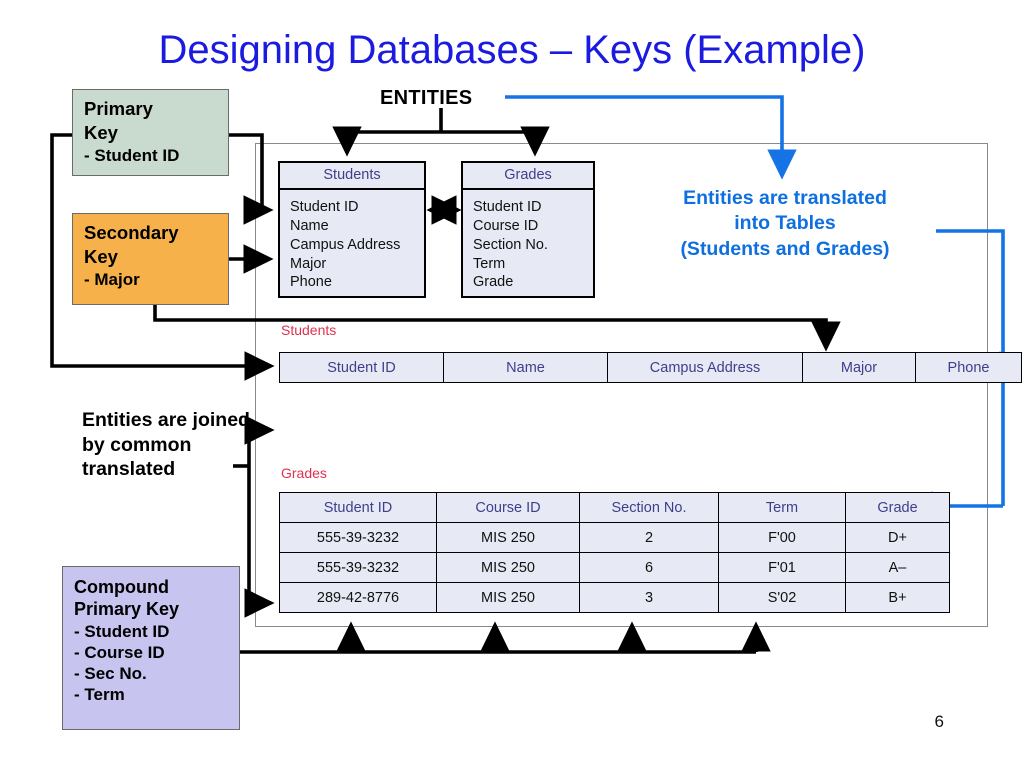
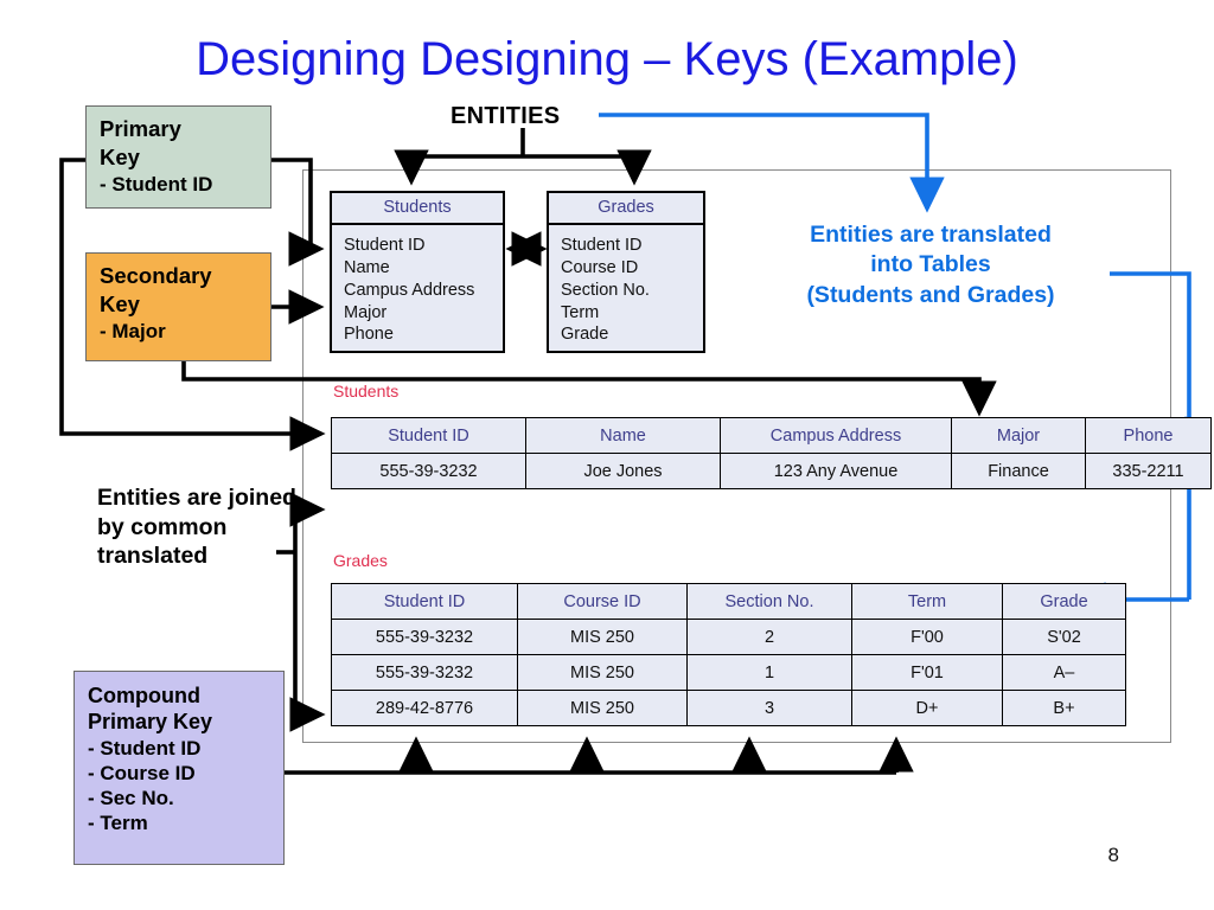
- Designing Databases – Keys (Example)
+ Designing Designing – Keys (Example)
  Primary
  Key
  - Student ID
  Secondary
  Key
  - Major
  Compound
  Primary Key
  - Student ID
  - Course ID
  - Sec No.
  - Term
  ENTITIES
  Entities are joined by common translated
  Entities are translated
  into Tables
  (Students and Grades)
  Students
  Student ID
  Name
  Campus Address
  Major
  Phone
  Grades
  Student ID
  Course ID
  Section No.
  Term
  Grade
  Students
  Student ID	Name	Campus Address	Major	Phone
+ 555-39-3232	Joe Jones	123 Any Avenue	Finance	335-2211
  Grades
  Student ID	Course ID	Section No.	Term	Grade
- 555-39-3232	MIS 250	2	F'00	D+
+ 555-39-3232	MIS 250	2	F'00	S'02
- 555-39-3232	MIS 250	6	F'01	A–
+ 555-39-3232	MIS 250	1	F'01	A–
- 289-42-8776	MIS 250	3	S'02	B+
+ 289-42-8776	MIS 250	3	D+	B+
- 6
+ 8
